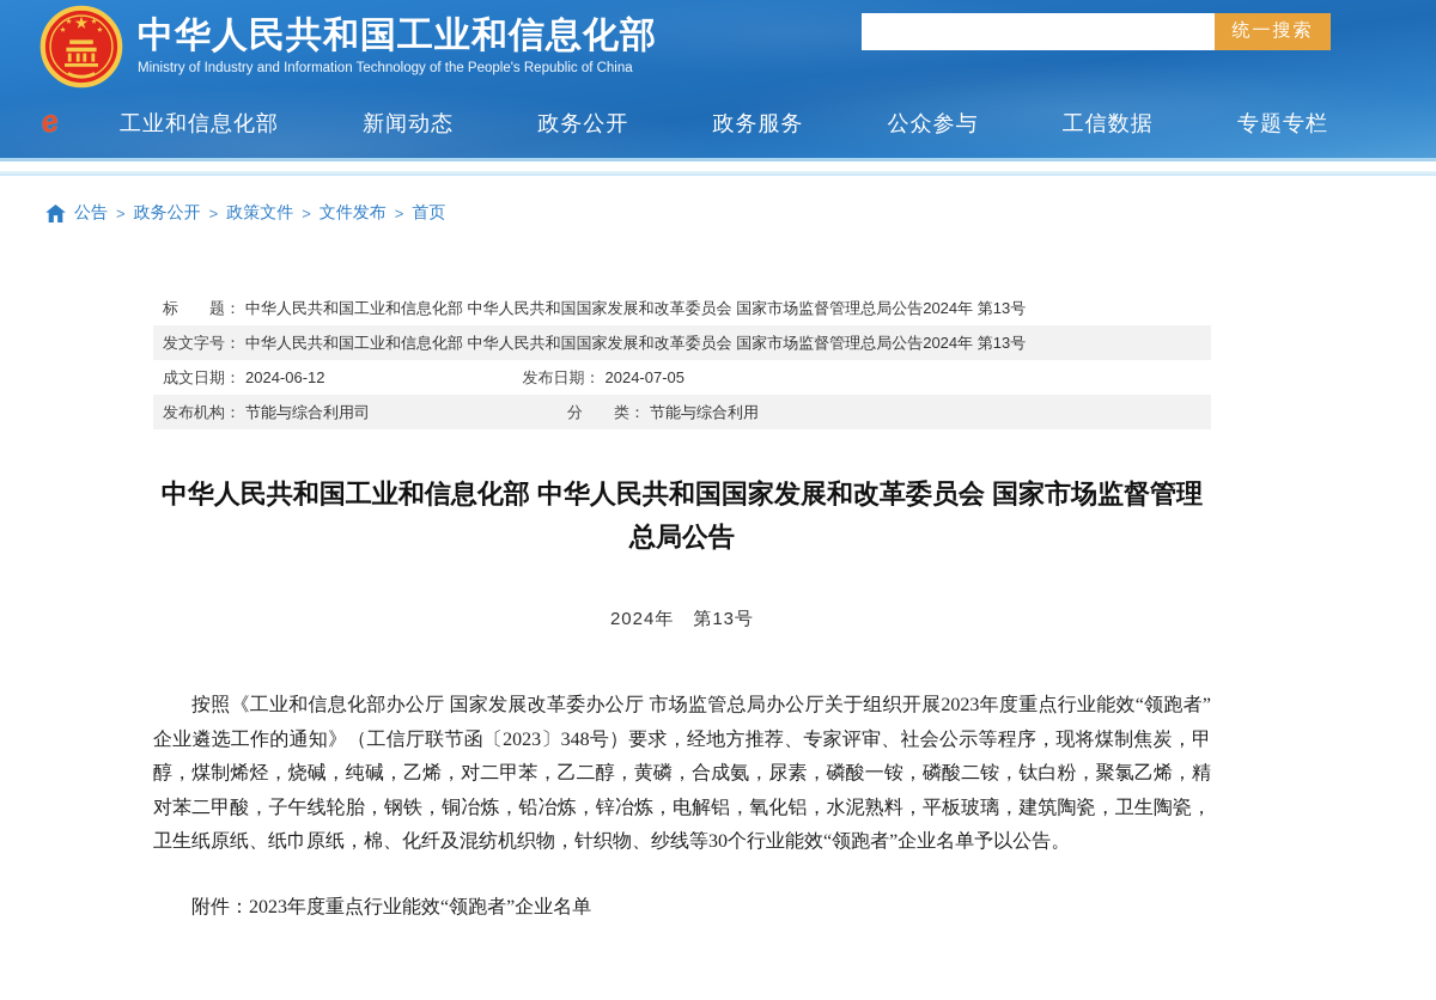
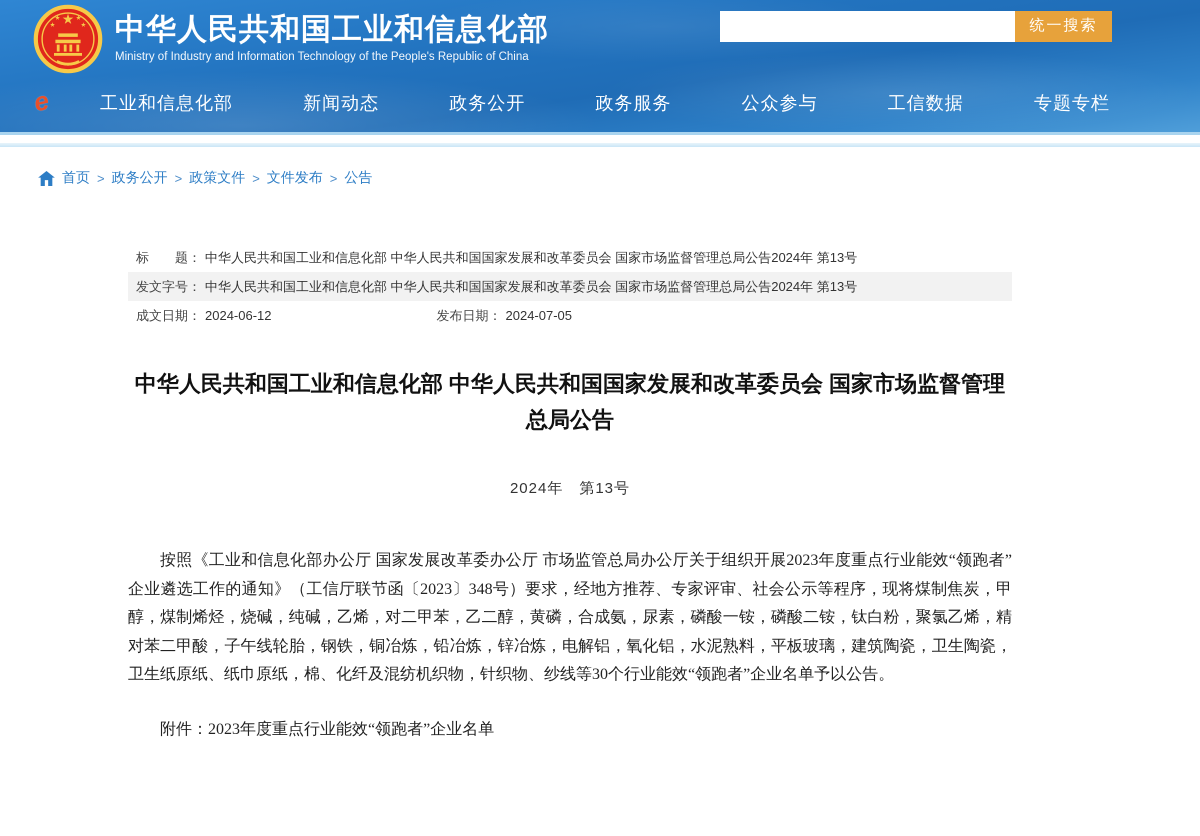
  ★
  中华人民共和国工业和信息化部
  Ministry of Industry and Information Technology of the People's Republic of China
  统一搜索
  工业和信息化部
  新闻动态
  政务公开
  政务服务
  公众参与
  工信数据
  专题专栏
- 公告
+ 首页
  >
  政务公开
  >
  政策文件
  >
  文件发布
  >
- 首页
+ 公告
  标 题：
  中华人民共和国工业和信息化部 中华人民共和国国家发展和改革委员会 国家市场监督管理总局公告2024年 第13号
  发文字号：
  中华人民共和国工业和信息化部 中华人民共和国国家发展和改革委员会 国家市场监督管理总局公告2024年 第13号
  成文日期：
  2024-06-12
  发布日期：
  2024-07-05
- 发布机构：
- 节能与综合利用司
- 分 类：
- 节能与综合利用
  中华人民共和国工业和信息化部 中华人民共和国国家发展和改革委员会 国家市场监督管理总局公告
  2024年 第13号
  按照《工业和信息化部办公厅 国家发展改革委办公厅 市场监管总局办公厅关于组织开展2023年度重点行业能效“领跑者”企业遴选工作的通知》（工信厅联节函〔2023〕348号）要求，经地方推荐、专家评审、社会公示等程序，现将煤制焦炭，甲醇，煤制烯烃，烧碱，纯碱，乙烯，对二甲苯，乙二醇，黄磷，合成氨，尿素，磷酸一铵，磷酸二铵，钛白粉，聚氯乙烯，精对苯二甲酸，子午线轮胎，钢铁，铜冶炼，铅冶炼，锌冶炼，电解铝，氧化铝，水泥熟料，平板玻璃，建筑陶瓷，卫生陶瓷，卫生纸原纸、纸巾原纸，棉、化纤及混纺机织物，针织物、纱线等30个行业能效“领跑者”企业名单予以公告。
  附件：2023年度重点行业能效“领跑者”企业名单
